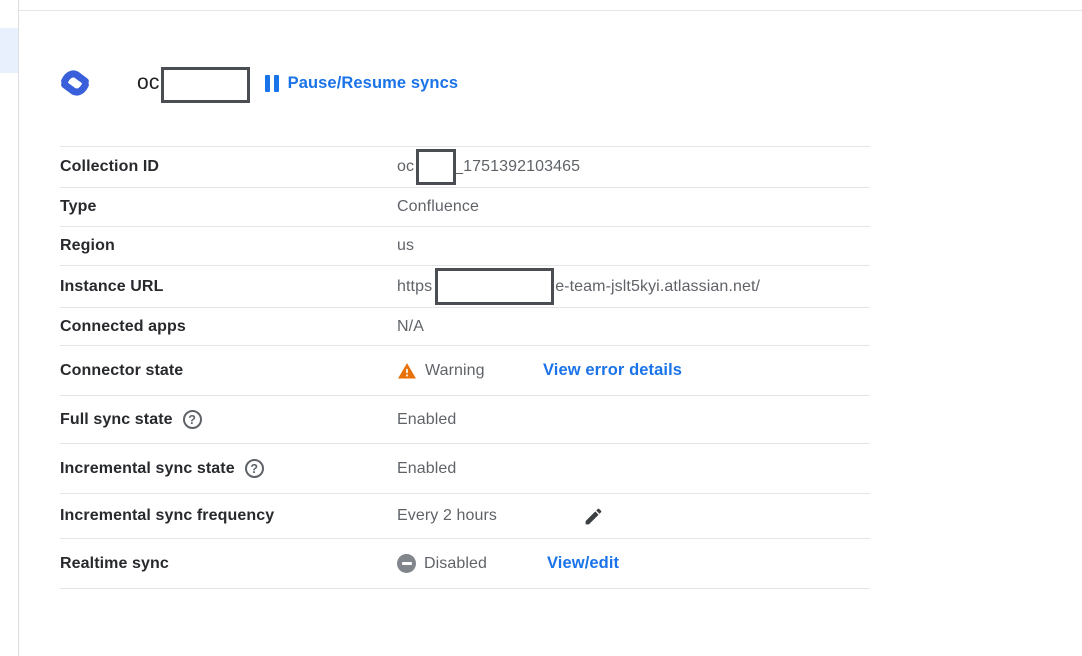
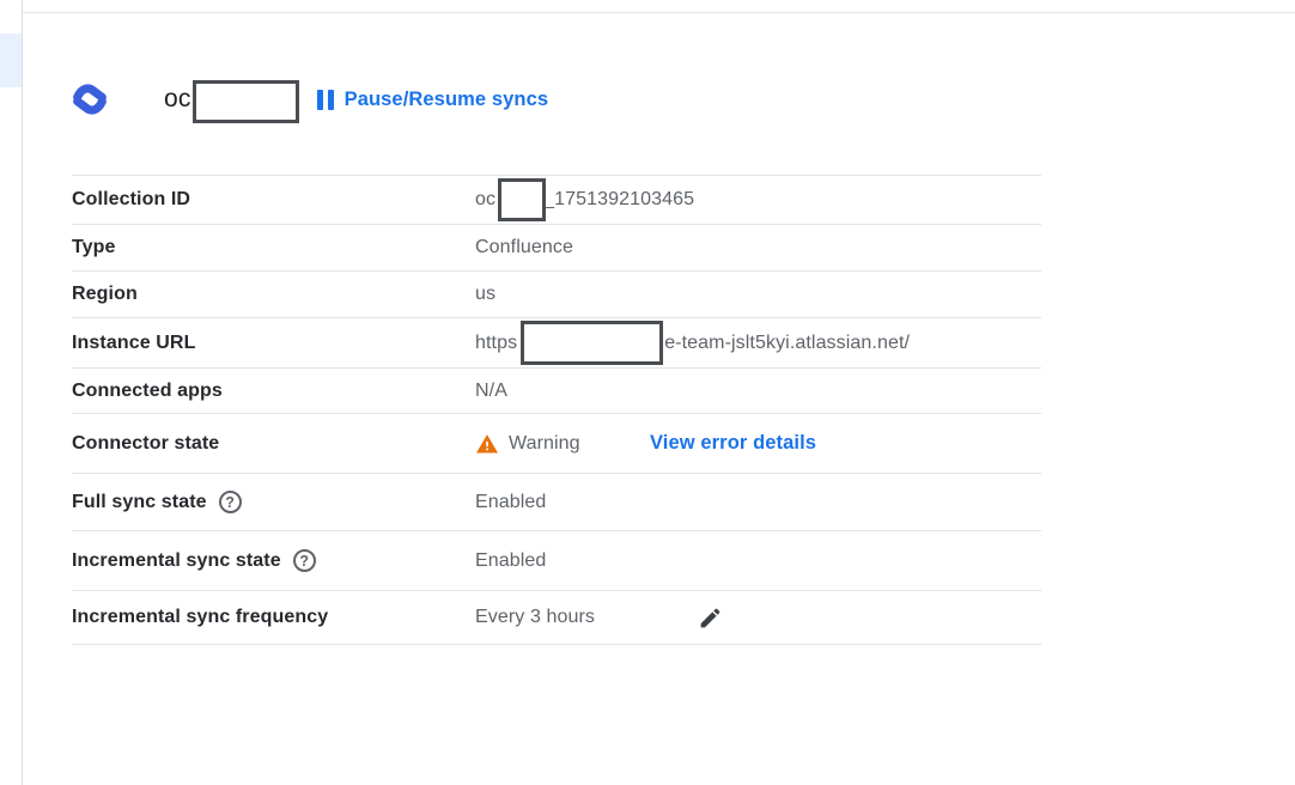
  oc
  Pause/Resume syncs
  Collection ID
  oc
  _1751392103465
  Type
  Confluence
  Region
  us
  Instance URL
  https
  e-team-jslt5kyi.atlassian.net/
  Connected apps
  N/A
  Connector state
  Warning
  View error details
  Full sync state
  ?
  Enabled
  Incremental sync state
  ?
  Enabled
  Incremental sync frequency
- Every 2 hours
+ Every 3 hours
- Realtime sync
- Disabled
- View/edit
